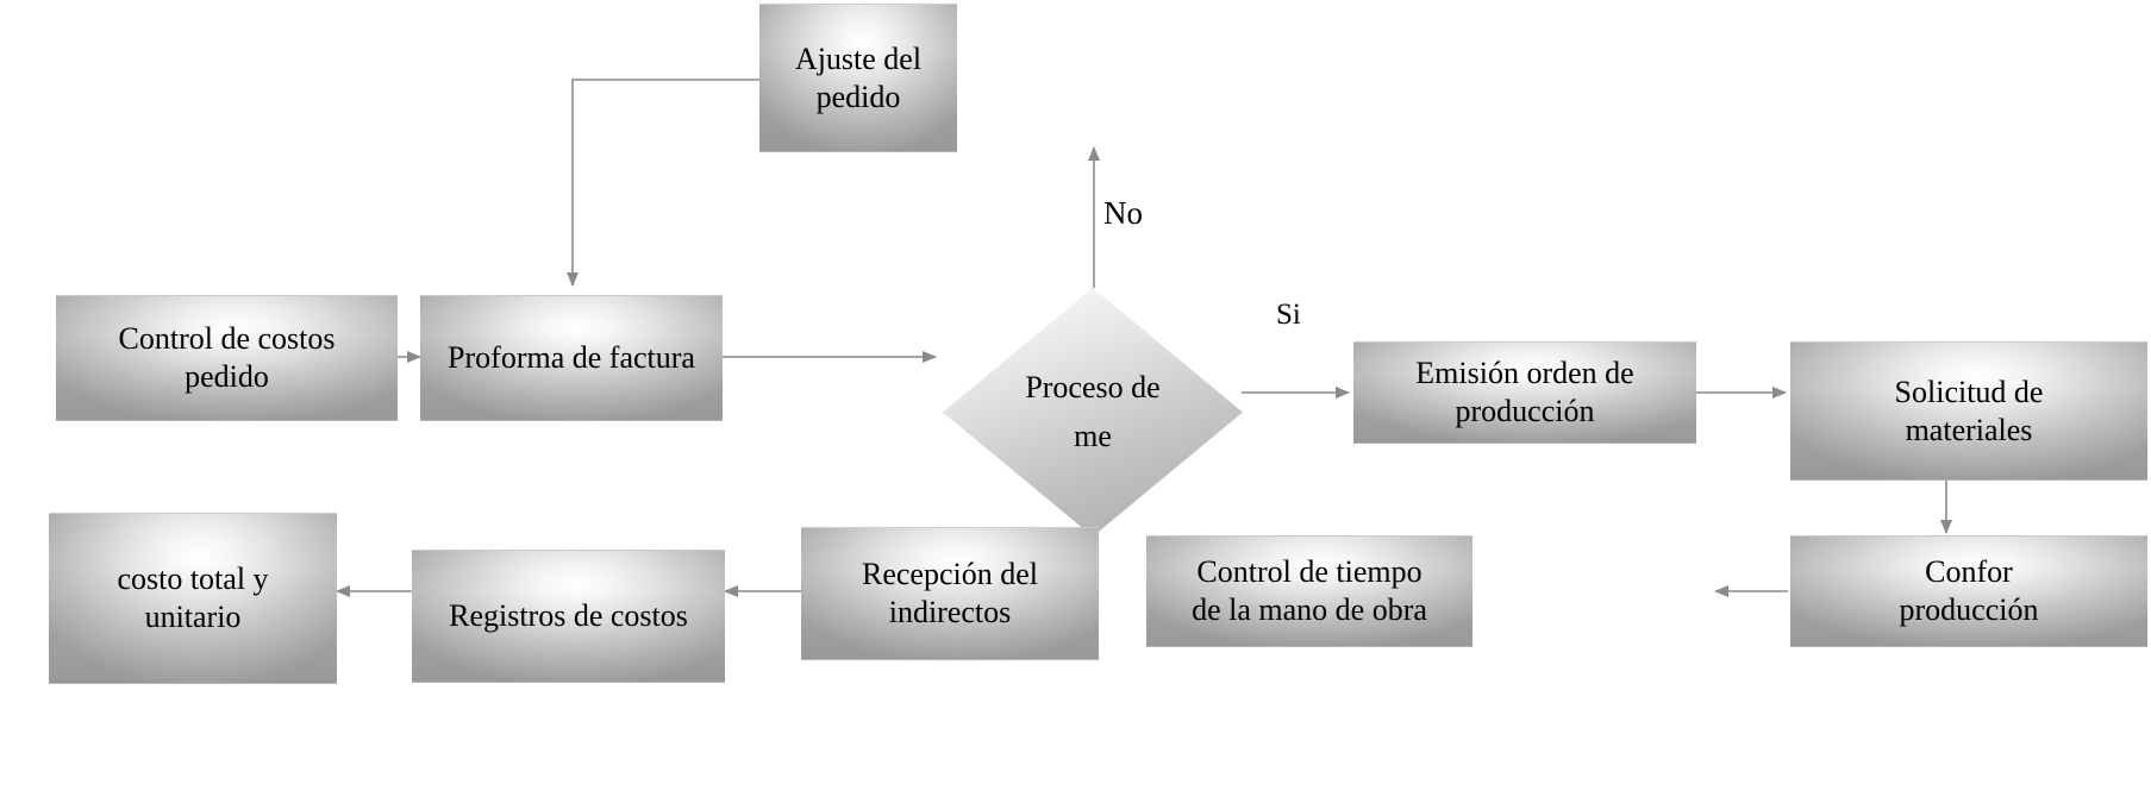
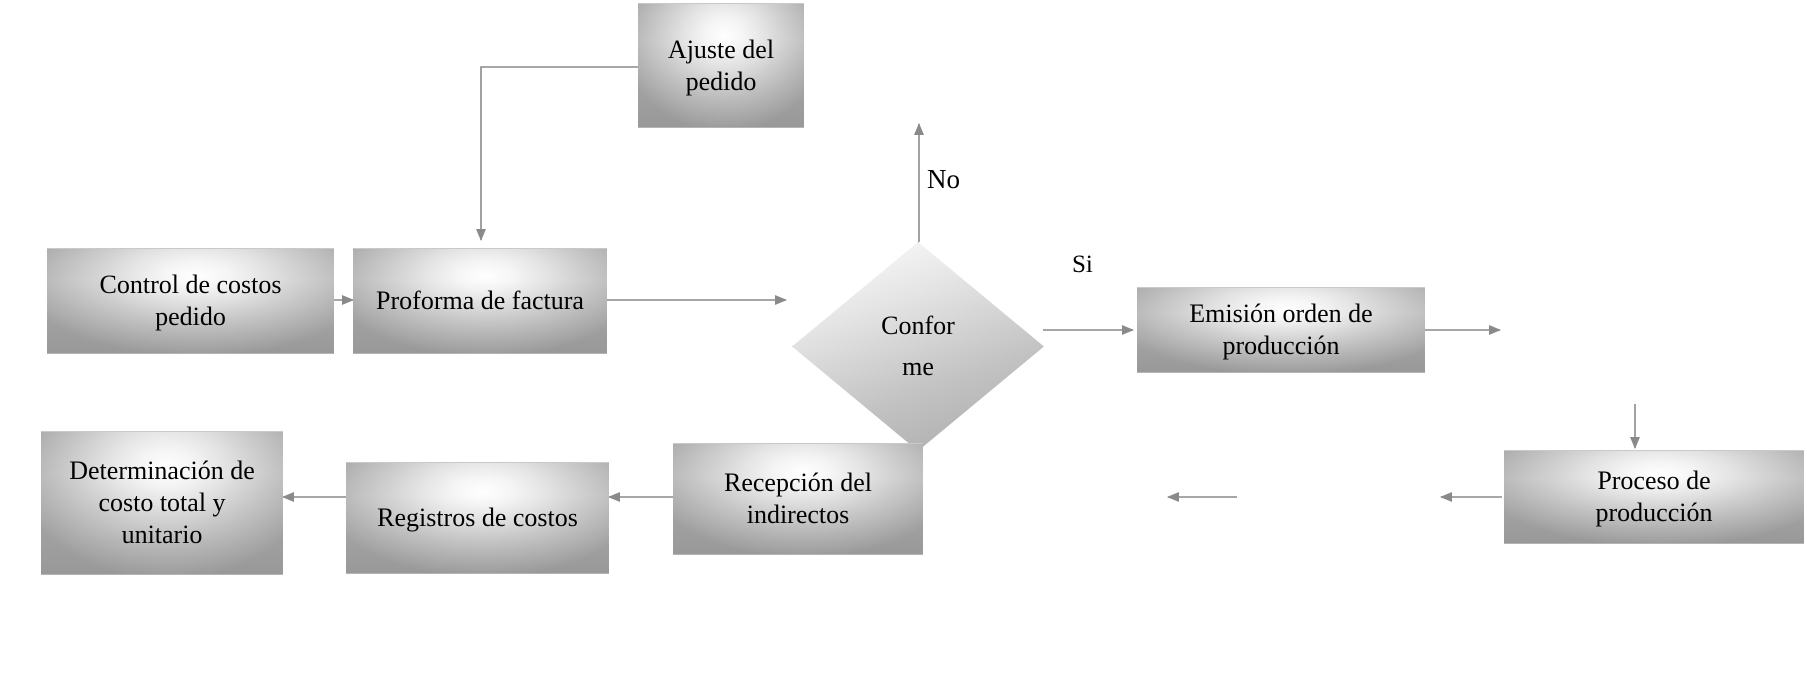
  Ajuste del pedido
  Control de costos
  pedido
  Proforma de factura
- Proceso de
+ Confor
  me
  No
  Si
  Emisión orden de
  producción
- Solicitud de
- materiales
- Confor
+ Proceso de
  producción
- Control de tiempo
- de la mano de obra
  Recepción del
  indirectos
  Registros de costos
+ Determinación de
  costo total y
  unitario
